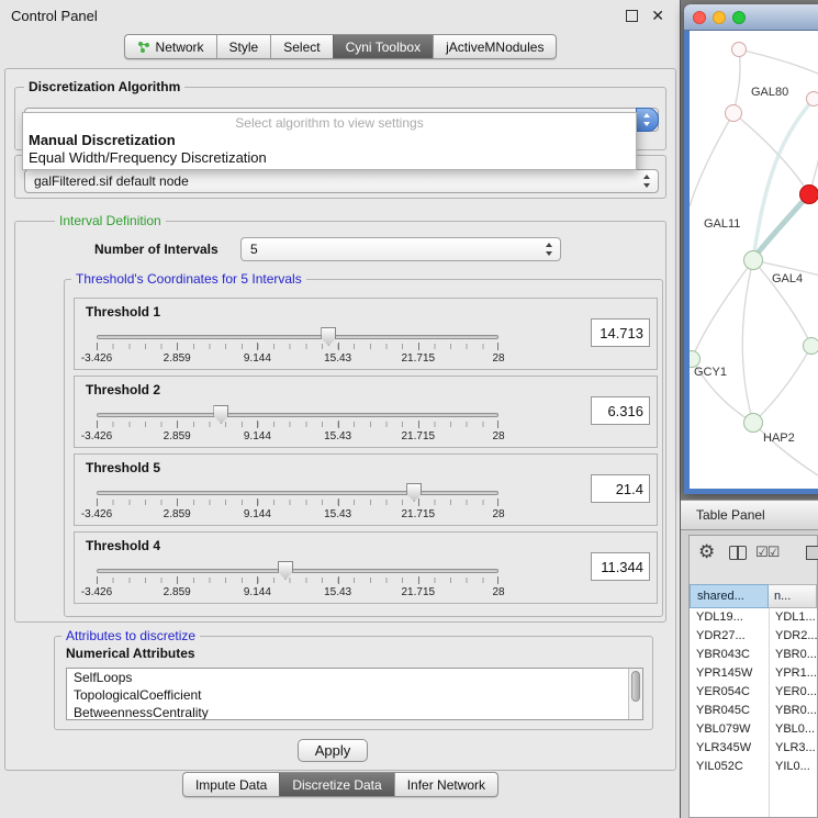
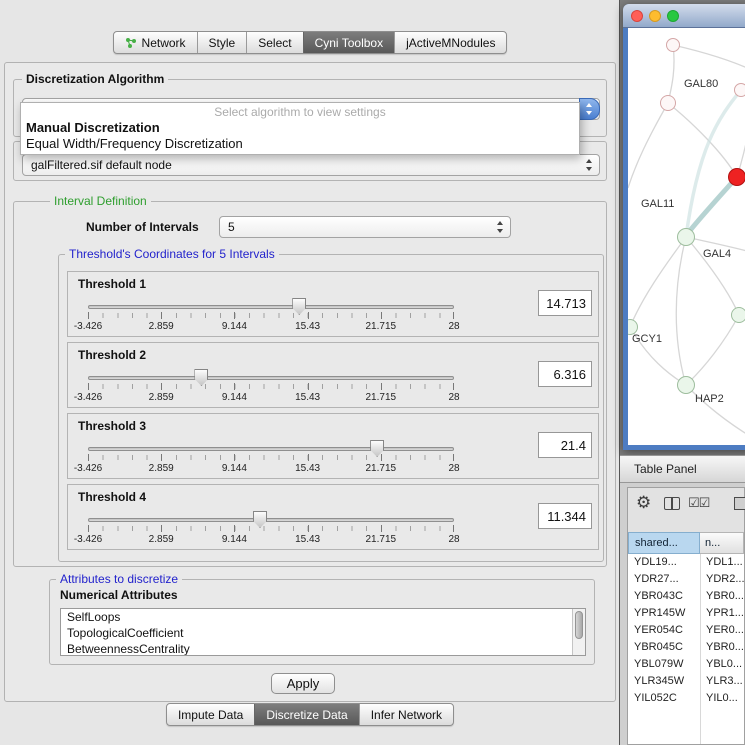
- Control Panel
- ✕
  Network
  Style
  Select
  Cyni Toolbox
  jActiveMNodules
  Discretization Algorithm
  Select algorithm to view settings
  Manual Discretization
  Equal Width/Frequency Discretization
  galFiltered.sif default node
  Interval Definition
  Number of Intervals
  5
  Threshold's Coordinates for 5 Intervals
  Threshold 1
  -3.426
  2.859
  9.144
  15.43
  21.715
  28
  14.713
  Threshold 2
  -3.426
  2.859
  9.144
  15.43
  21.715
  28
  6.316
- Threshold 5
+ Threshold 3
  -3.426
  2.859
  9.144
  15.43
  21.715
  28
  21.4
  Threshold 4
  -3.426
  2.859
  9.144
  15.43
  21.715
  28
  11.344
  Attributes to discretize
  Numerical Attributes
  SelfLoops
  TopologicalCoefficient
  BetweennessCentrality
  Apply
  Impute Data
  Discretize Data
  Infer Network
  GAL80
  GAL11
  GAL4
  GCY1
  HAP2
  Table Panel
  ⚙
  ☑☑
  shared...
  n...
  YDL19... YDL1...
  YDR27... YDR2...
  YBR043C YBR0...
  YPR145W YPR1...
  YER054C YER0...
  YBR045C YBR0...
  YBL079W YBL0...
  YLR345W YLR3...
  YIL052C YIL0...
